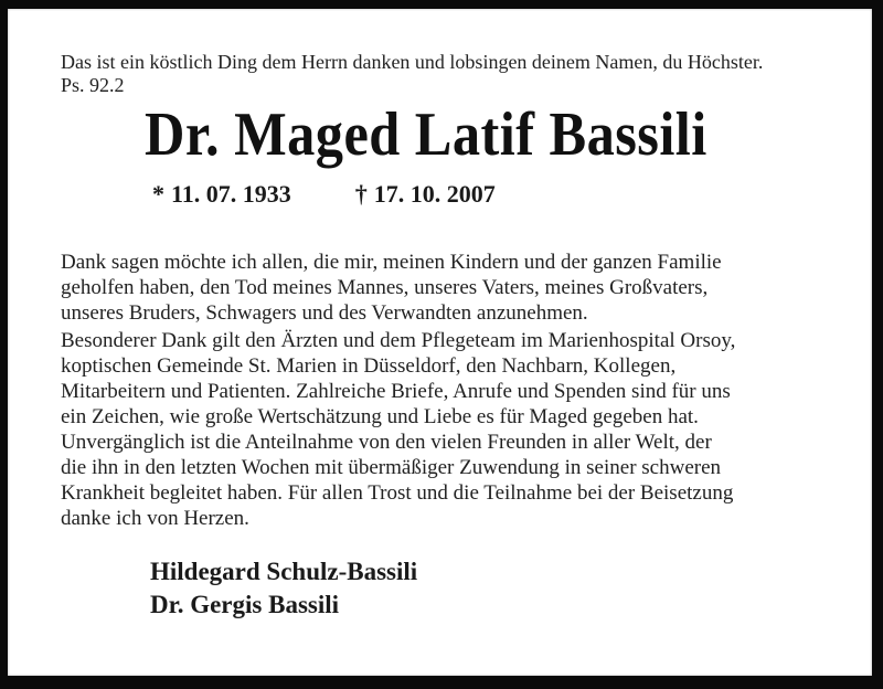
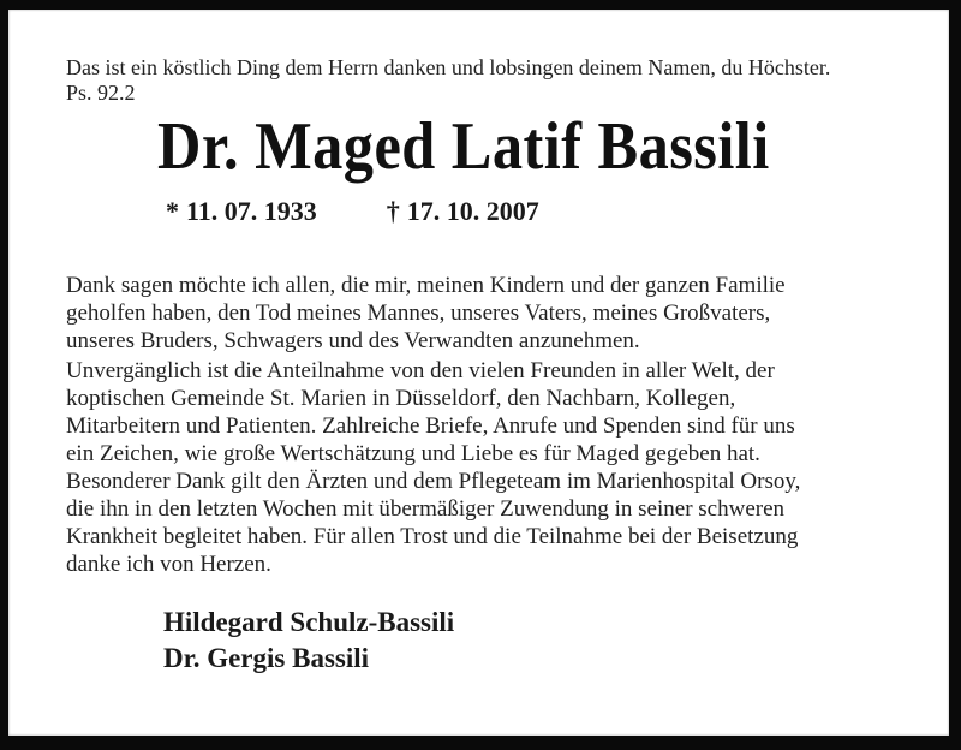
  Das ist ein köstlich Ding dem Herrn danken und lobsingen deinem Namen, du Höchster.
  Ps. 92.2
  Dr. Maged Latif Bassili
  * 11. 07. 1933 † 17. 10. 2007
  Dank sagen möchte ich allen, die mir, meinen Kindern und der ganzen Familie
  geholfen haben, den Tod meines Mannes, unseres Vaters, meines Großvaters,
  unseres Bruders, Schwagers und des Verwandten anzunehmen.
- Besonderer Dank gilt den Ärzten und dem Pflegeteam im Marienhospital Orsoy,
+ Unvergänglich ist die Anteilnahme von den vielen Freunden in aller Welt, der
  koptischen Gemeinde St. Marien in Düsseldorf, den Nachbarn, Kollegen,
  Mitarbeitern und Patienten. Zahlreiche Briefe, Anrufe und Spenden sind für uns
  ein Zeichen, wie große Wertschätzung und Liebe es für Maged gegeben hat.
- Unvergänglich ist die Anteilnahme von den vielen Freunden in aller Welt, der
+ Besonderer Dank gilt den Ärzten und dem Pflegeteam im Marienhospital Orsoy,
  die ihn in den letzten Wochen mit übermäßiger Zuwendung in seiner schweren
  Krankheit begleitet haben. Für allen Trost und die Teilnahme bei der Beisetzung
  danke ich von Herzen.
  Hildegard Schulz-Bassili
  Dr. Gergis Bassili
